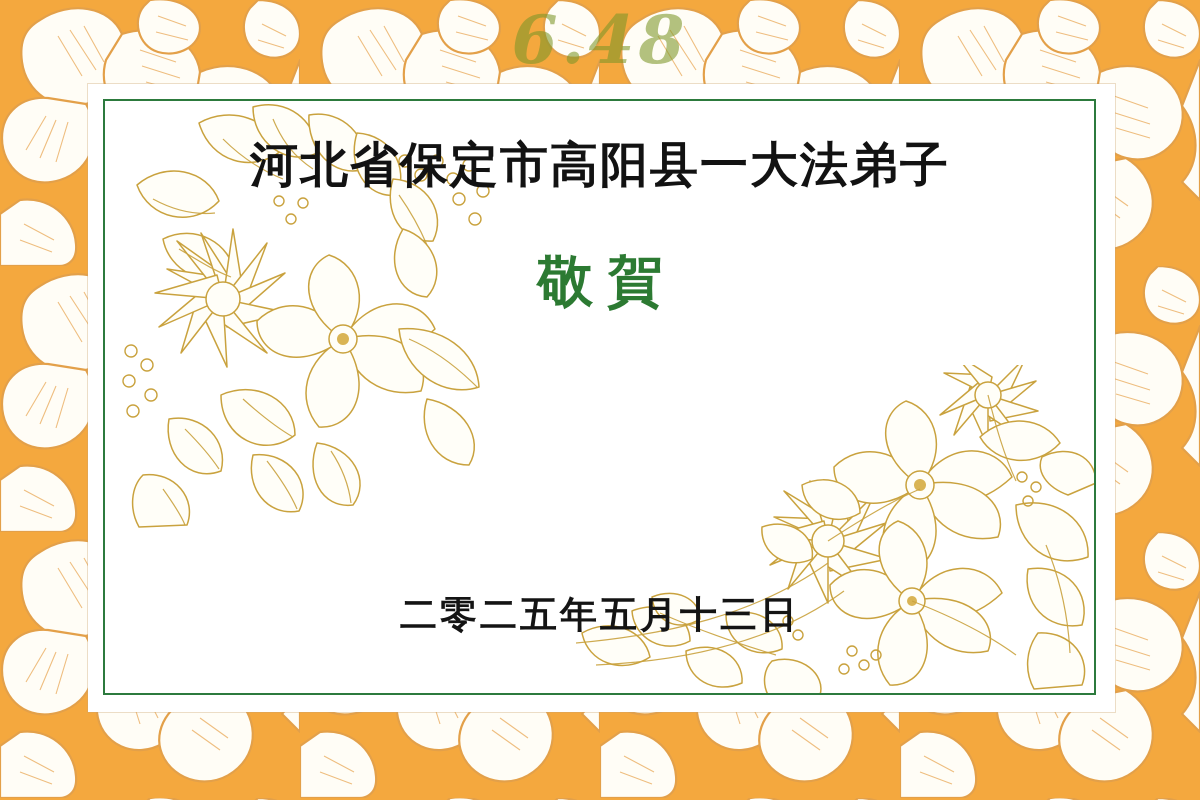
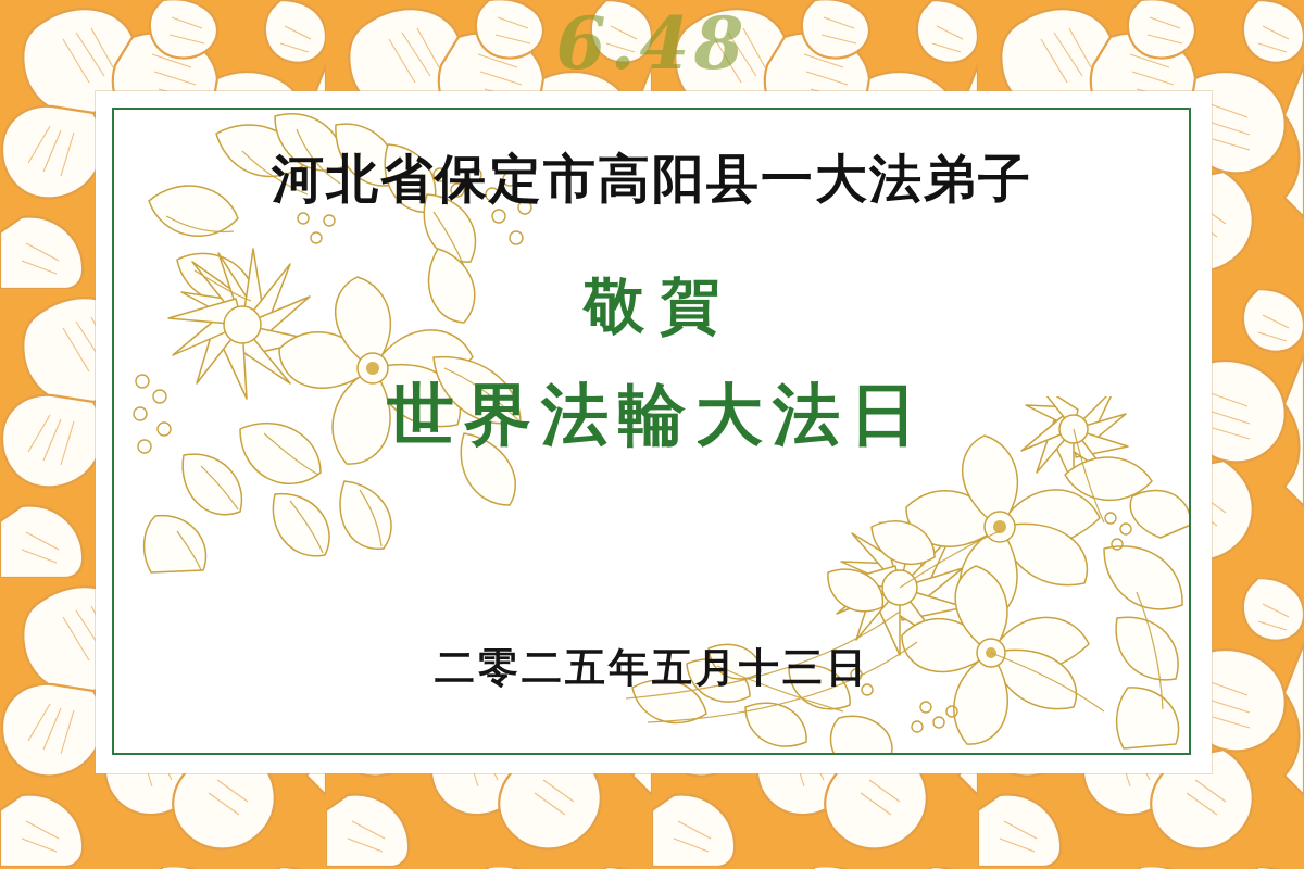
  6.48
  河北省保定市高阳县一大法弟子
  敬賀
+ 世界法輪大法日
  二零二五年五月十三日
